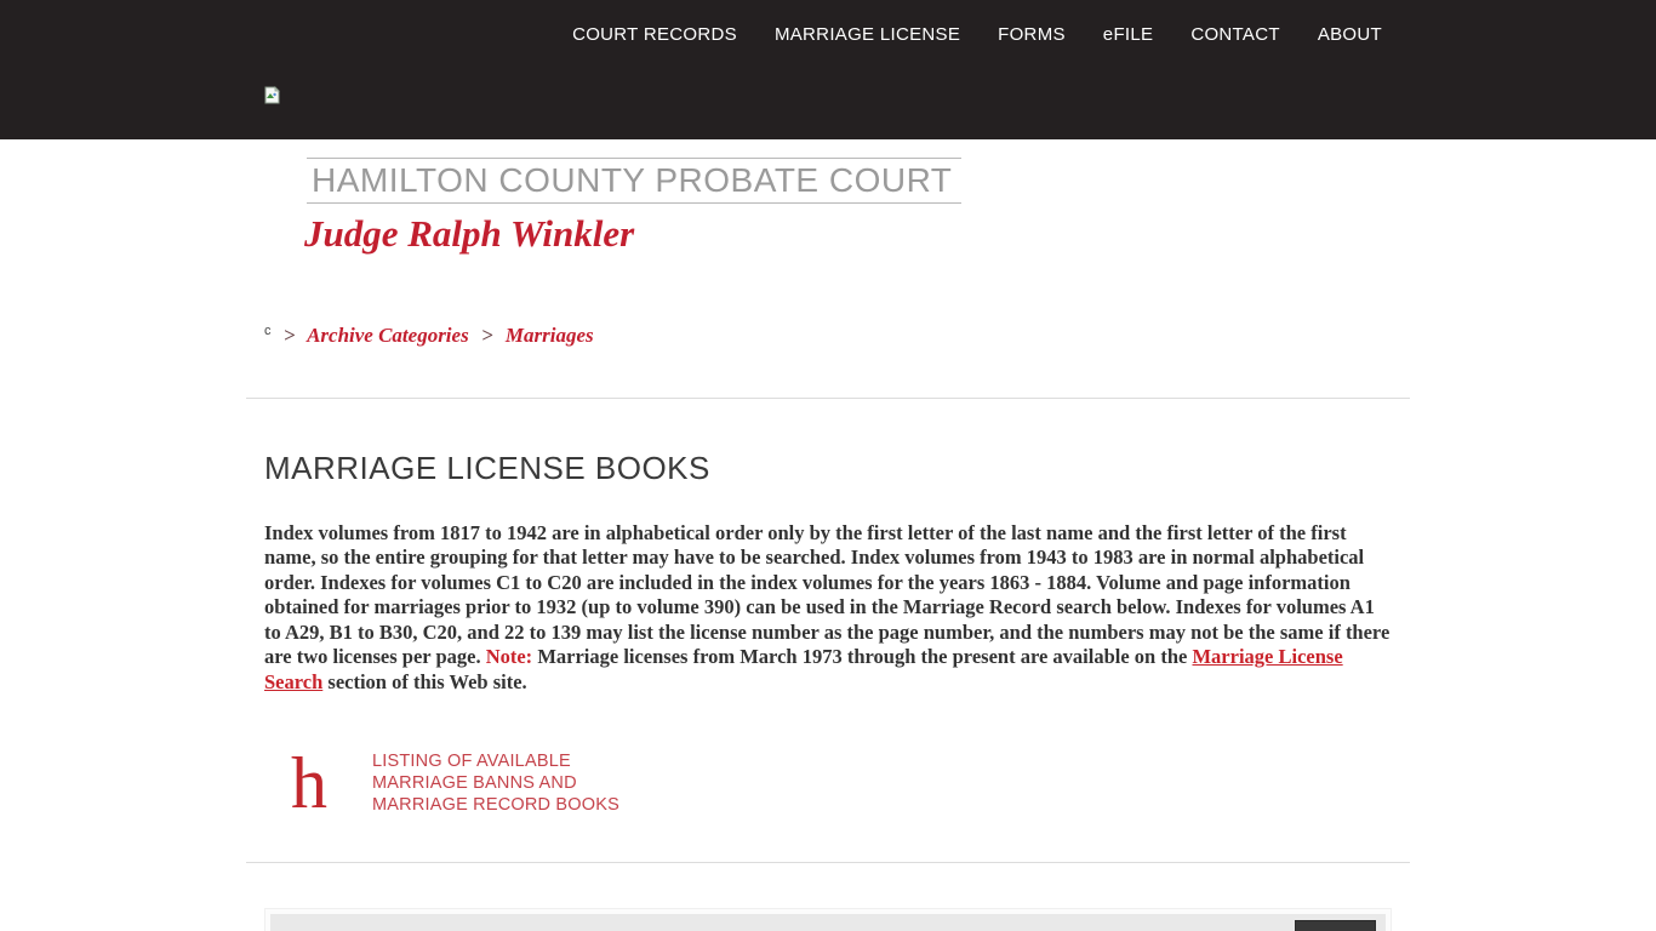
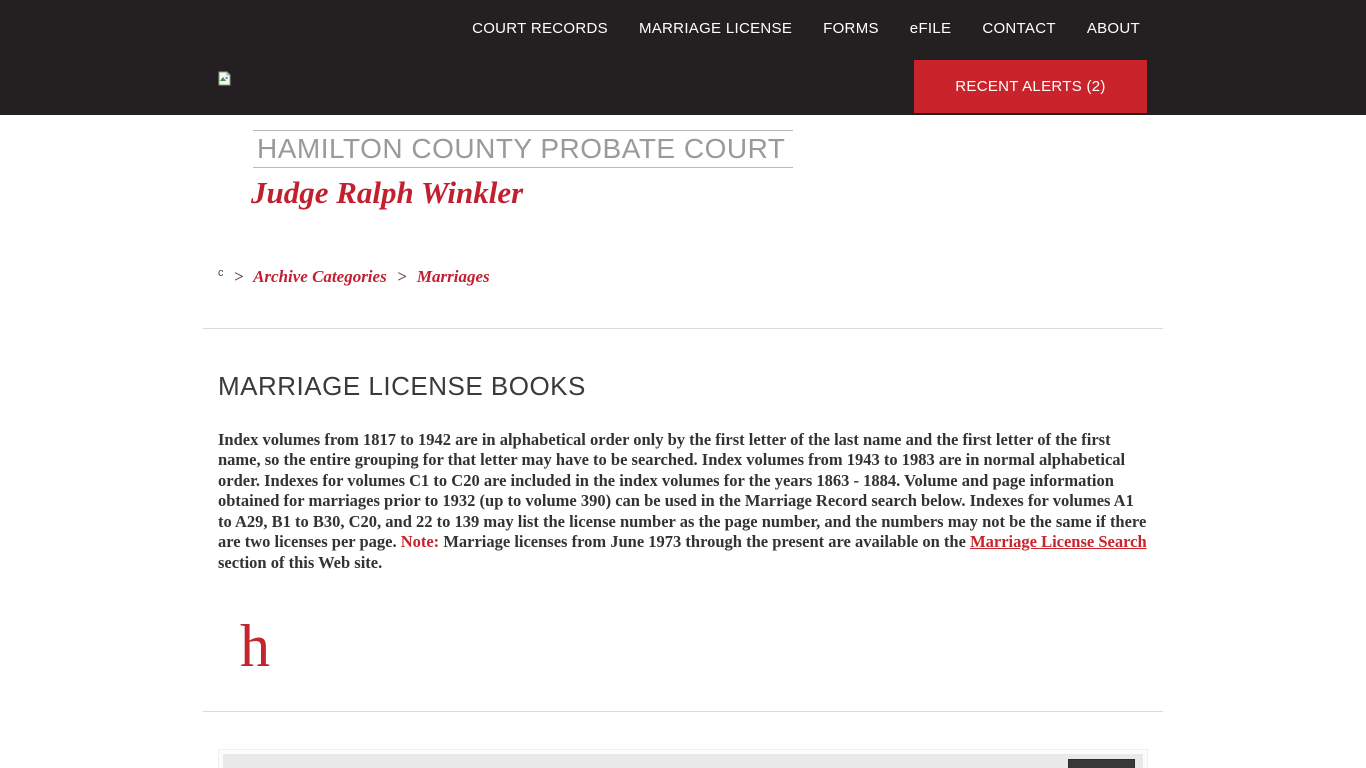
  COURT RECORDS
  MARRIAGE LICENSE
  FORMS
  eFILE
  CONTACT
  ABOUT
+ RECENT ALERTS (2)
  HAMILTON COUNTY PROBATE COURT
  Judge Ralph Winkler
  c > Archive Categories > Marriages
  MARRIAGE LICENSE BOOKS
- Index volumes from 1817 to 1942 are in alphabetical order only by the first letter of the last name and the first letter of the first name, so the entire grouping for that letter may have to be searched. Index volumes from 1943 to 1983 are in normal alphabetical order. Indexes for volumes C1 to C20 are included in the index volumes for the years 1863 - 1884. Volume and page information obtained for marriages prior to 1932 (up to volume 390) can be used in the Marriage Record search below. Indexes for volumes A1 to A29, B1 to B30, C20, and 22 to 139 may list the license number as the page number, and the numbers may not be the same if there are two licenses per page. Note: Marriage licenses from March 1973 through the present are available on the Marriage License Search section of this Web site.
+ Index volumes from 1817 to 1942 are in alphabetical order only by the first letter of the last name and the first letter of the first name, so the entire grouping for that letter may have to be searched. Index volumes from 1943 to 1983 are in normal alphabetical order. Indexes for volumes C1 to C20 are included in the index volumes for the years 1863 - 1884. Volume and page information obtained for marriages prior to 1932 (up to volume 390) can be used in the Marriage Record search below. Indexes for volumes A1 to A29, B1 to B30, C20, and 22 to 139 may list the license number as the page number, and the numbers may not be the same if there are two licenses per page. Note: Marriage licenses from June 1973 through the present are available on the Marriage License Search section of this Web site.
  h
- LISTING OF AVAILABLE
- MARRIAGE BANNS AND
- MARRIAGE RECORD BOOKS
